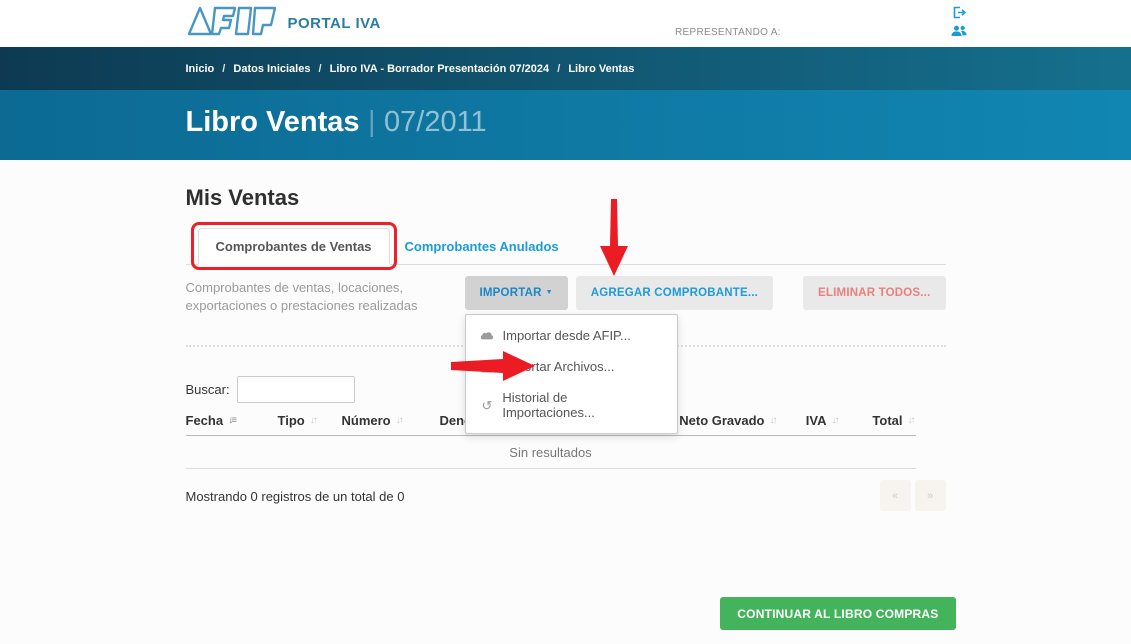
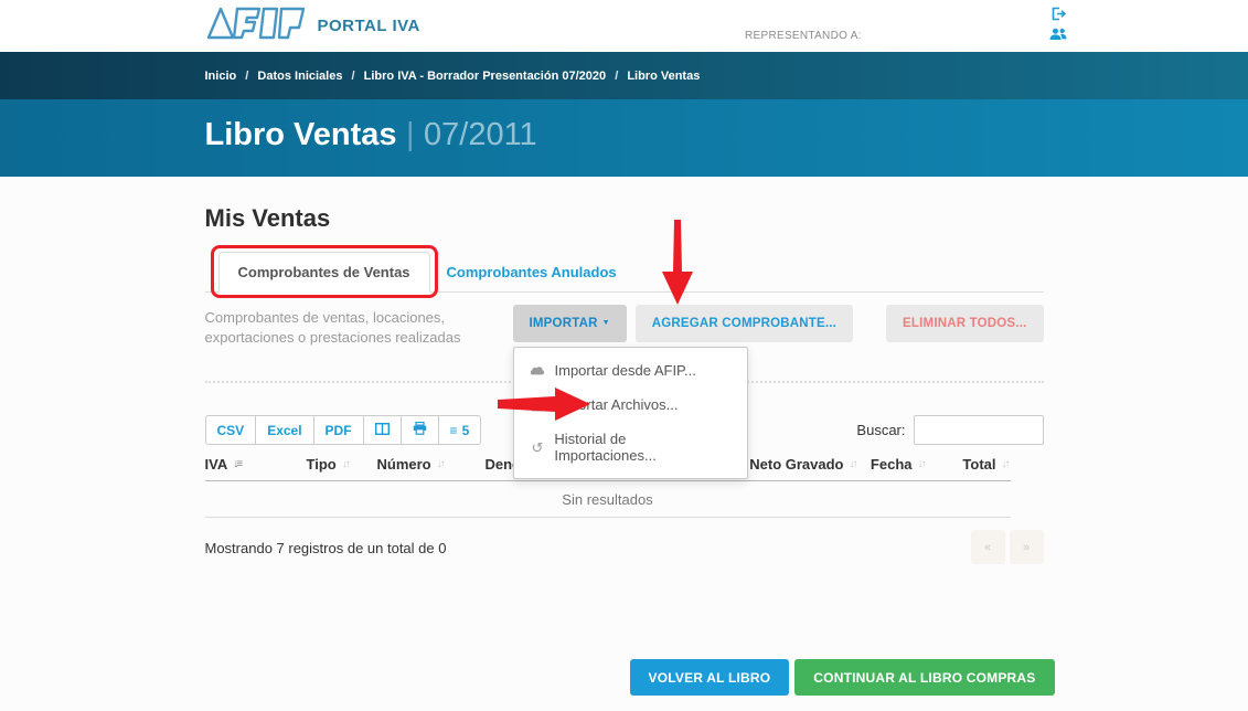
  PORTAL IVA
  REPRESENTANDO A:
- Inicio / Datos Iniciales / Libro IVA - Borrador Presentación 07/2024 / Libro Ventas
+ Inicio / Datos Iniciales / Libro IVA - Borrador Presentación 07/2020 / Libro Ventas
  Libro Ventas | 07/2011
  Mis Ventas
  Comprobantes de Ventas
  Comprobantes Anulados
  Comprobantes de ventas, locaciones,
  exportaciones o prestaciones realizadas
  IMPORTAR
  AGREGAR COMPROBANTE...
  ELIMINAR TODOS...
  Importar desde AFIP...
  tar Archivos...
  ↺
  Historial de Importaciones...
+ CSV
+ Excel
+ PDF
+ ≡
+ 5
  Buscar:
- Fecha
+ IVA
  ↓≡
  Tipo
  ↓↑
  Número
  ↓↑
  Neto Gravado
  ↓↑
- IVA
+ Fecha
  ↓↑
  Total
  ↓↑
  Sin resultados
- Mostrando 0 registros de un total de 0
+ Mostrando 7 registros de un total de 0
  «
  »
+ VOLVER AL LIBRO
  CONTINUAR AL LIBRO COMPRAS
